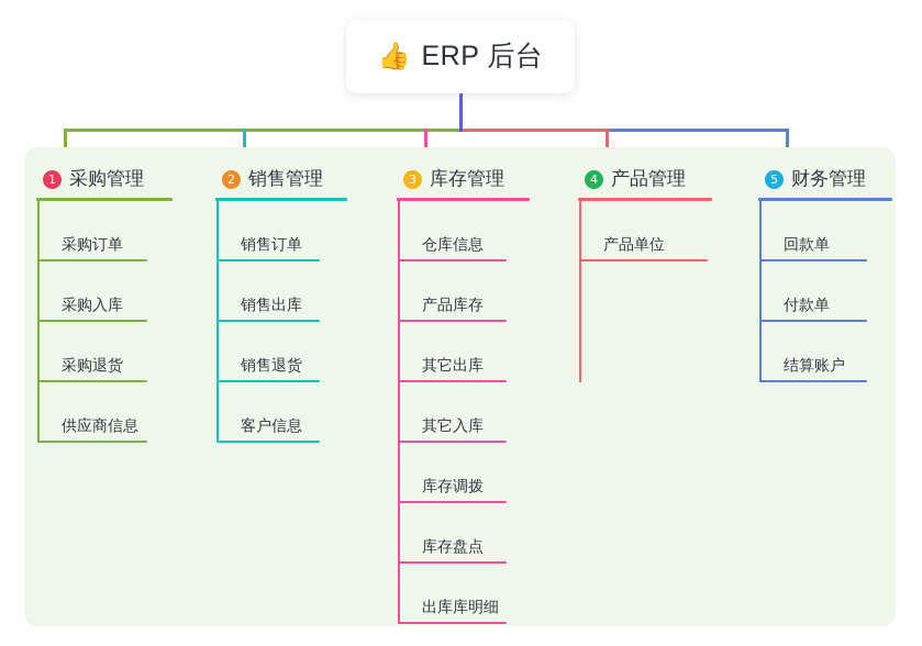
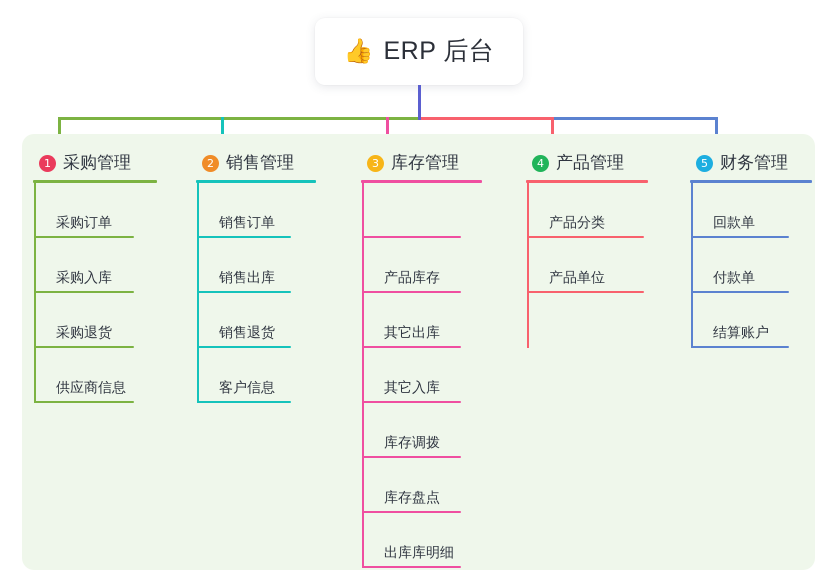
  👍
  ERP 后台
  1
  采购管理
  采购订单
  采购入库
  采购退货
  供应商信息
  2
  销售管理
  销售订单
  销售出库
  销售退货
  客户信息
  3
  库存管理
- 仓库信息
  产品库存
  其它出库
  其它入库
  库存调拨
  库存盘点
  出库库明细
  4
  产品管理
+ 产品分类
  产品单位
  5
  财务管理
  回款单
  付款单
  结算账户
